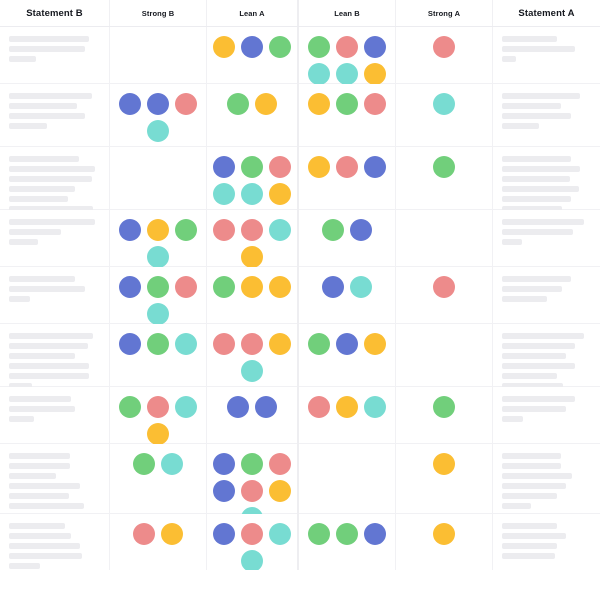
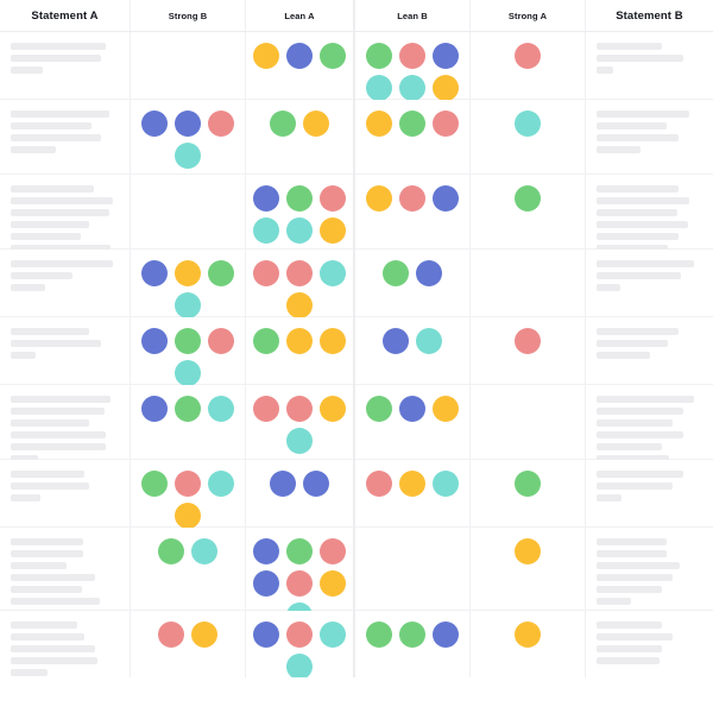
- Statement B
+ Statement A
  Strong B
  Lean A
  Lean B
  Strong A
- Statement A
+ Statement B
